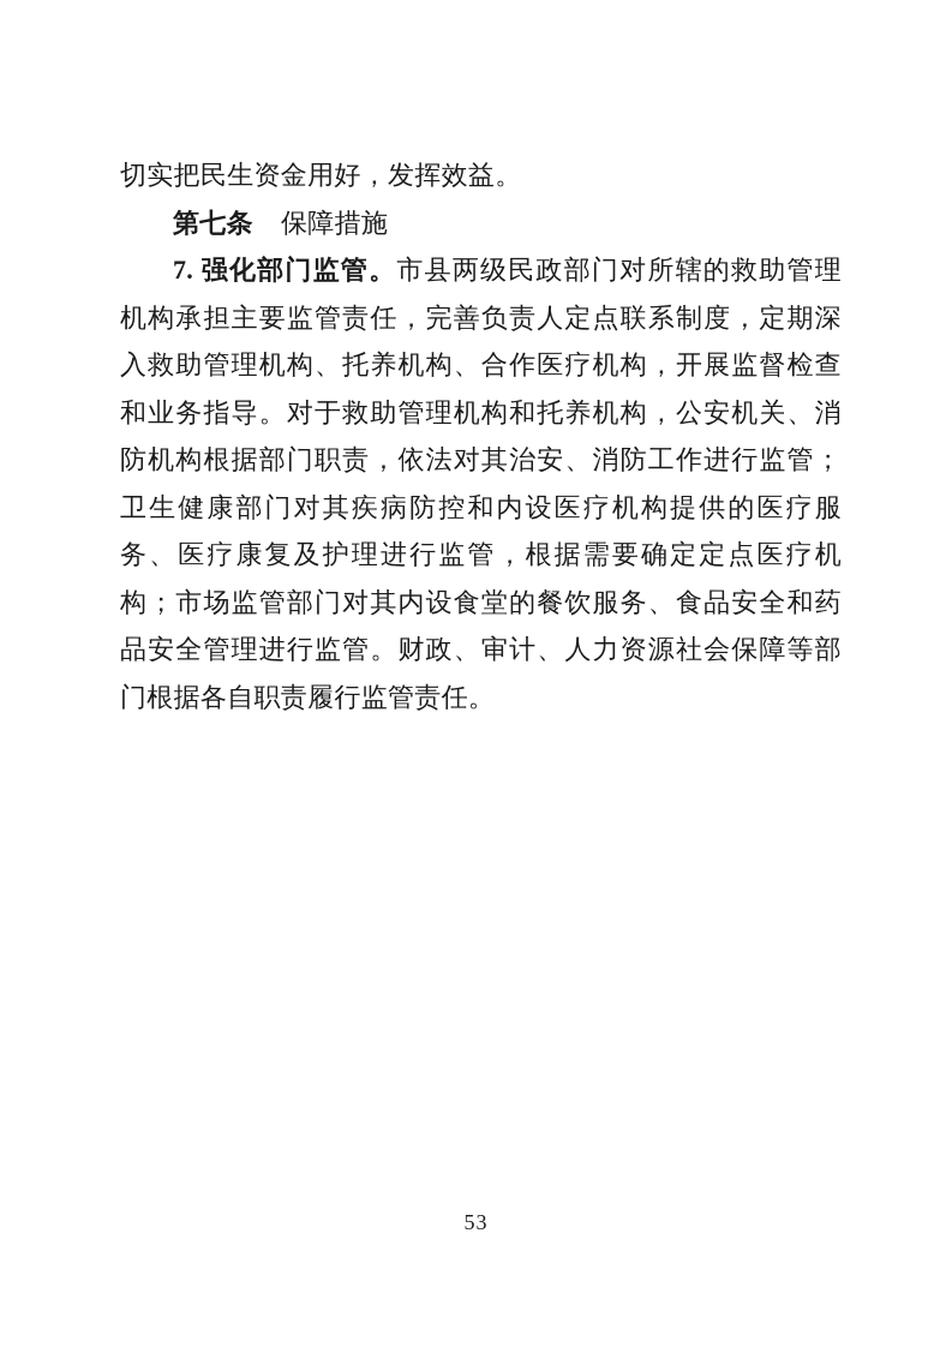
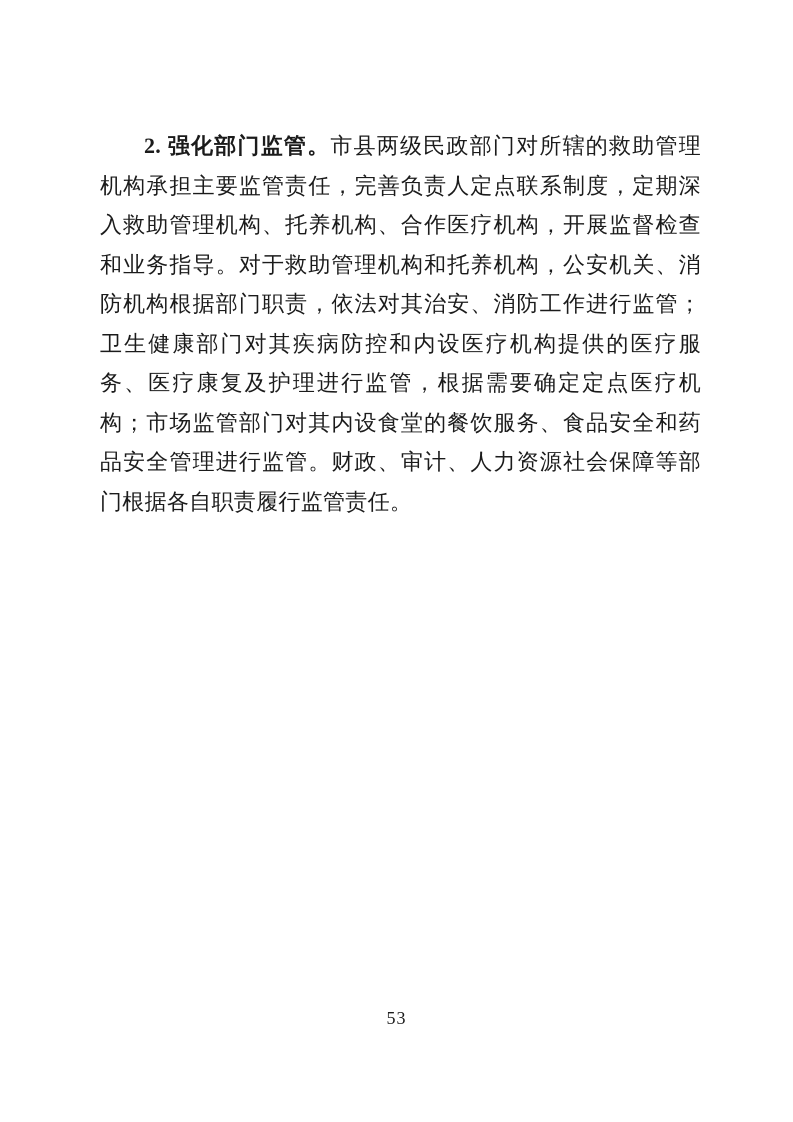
- 切实把民生资金用好，发挥效益。
- 第七条 保障措施
- 7. 强化部门监管。市县两级民政部门对所辖的救助管理机构承担主要监管责任，完善负责人定点联系制度，定期深入救助管理机构、托养机构、合作医疗机构，开展监督检查和业务指导。对于救助管理机构和托养机构，公安机关、消防机构根据部门职责，依法对其治安、消防工作进行监管；卫生健康部门对其疾病防控和内设医疗机构提供的医疗服务、医疗康复及护理进行监管，根据需要确定定点医疗机构；市场监管部门对其内设食堂的餐饮服务、食品安全和药品安全管理进行监管。财政、审计、人力资源社会保障等部门根据各自职责履行监管责任。
+ 2. 强化部门监管。市县两级民政部门对所辖的救助管理机构承担主要监管责任，完善负责人定点联系制度，定期深入救助管理机构、托养机构、合作医疗机构，开展监督检查和业务指导。对于救助管理机构和托养机构，公安机关、消防机构根据部门职责，依法对其治安、消防工作进行监管；卫生健康部门对其疾病防控和内设医疗机构提供的医疗服务、医疗康复及护理进行监管，根据需要确定定点医疗机构；市场监管部门对其内设食堂的餐饮服务、食品安全和药品安全管理进行监管。财政、审计、人力资源社会保障等部门根据各自职责履行监管责任。
  53
